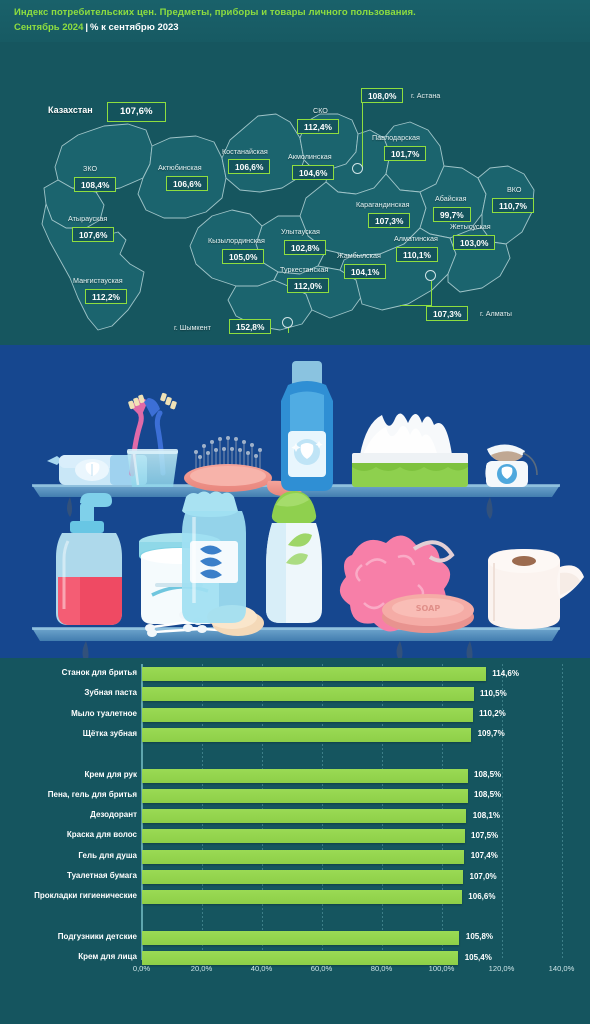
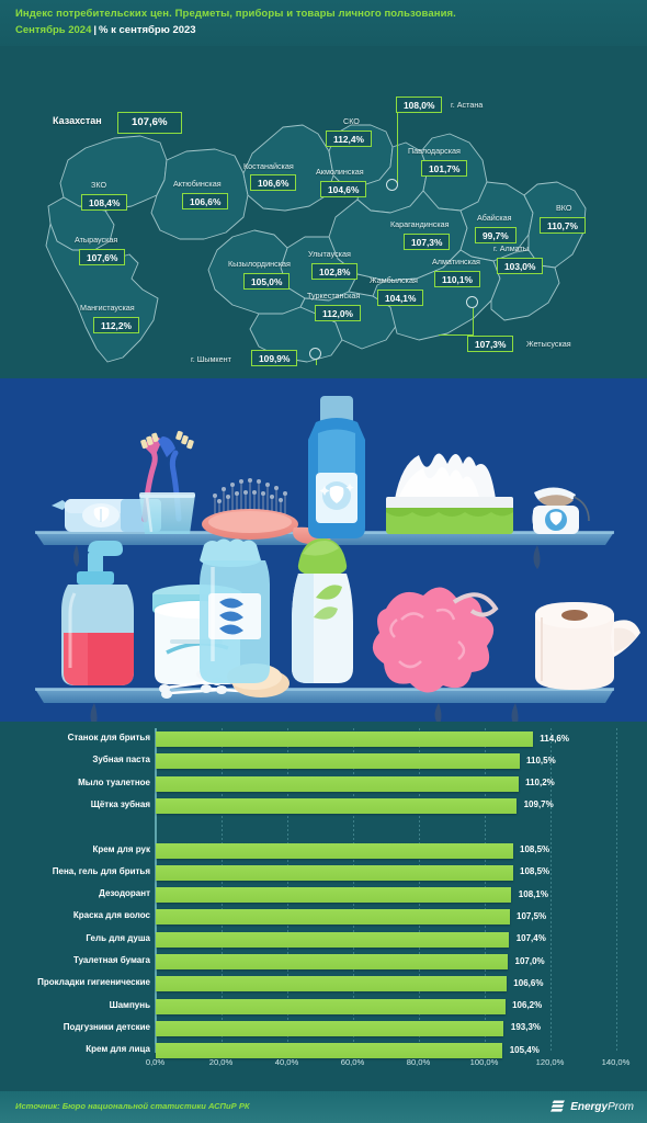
  Индекс потребительских цен. Предметы, приборы и товары личного пользования.
  Сентябрь 2024 | % к сентябрю 2023
  Казахстан
  107,6%
  ЗКО
  108,4%
  Атырауская
  107,6%
  Мангистауская
  112,2%
  Актюбинская
  106,6%
  Костанайская
  106,6%
  СКО
  112,4%
  Акмолинская
  104,6%
  108,0%
  г. Астана
  Павлодарская
  101,7%
  Карагандинская
  107,3%
  Абайская
  99,7%
  ВКО
  110,7%
  Улытауская
  102,8%
  Кызылординская
  105,0%
  Жамбылская
  104,1%
  Туркестанская
  112,0%
  Алматинская
  110,1%
- Жетысуская
+ г. Алматы
  103,0%
  107,3%
- г. Алматы
+ Жетысуская
  г. Шымкент
- 152,8%
+ 109,9%
- SOAP
  Станок для бритья
  114,6%
  Зубная паста
  110,5%
  Мыло туалетное
  110,2%
  Щётка зубная
  109,7%
  Крем для рук
  108,5%
  Пена, гель для бритья
  108,5%
  Дезодорант
  108,1%
  Краска для волос
  107,5%
  Гель для душа
  107,4%
  Туалетная бумага
  107,0%
  Прокладки гигиенические
  106,6%
+ Шампунь
+ 106,2%
  Подгузники детские
- 105,8%
+ 193,3%
  Крем для лица
  105,4%
  0,0%
  20,0%
  40,0%
  60,0%
  80,0%
  100,0%
  120,0%
  140,0%
+ Источник: Бюро национальной статистики АСПиР РК
+ EnergyProm
